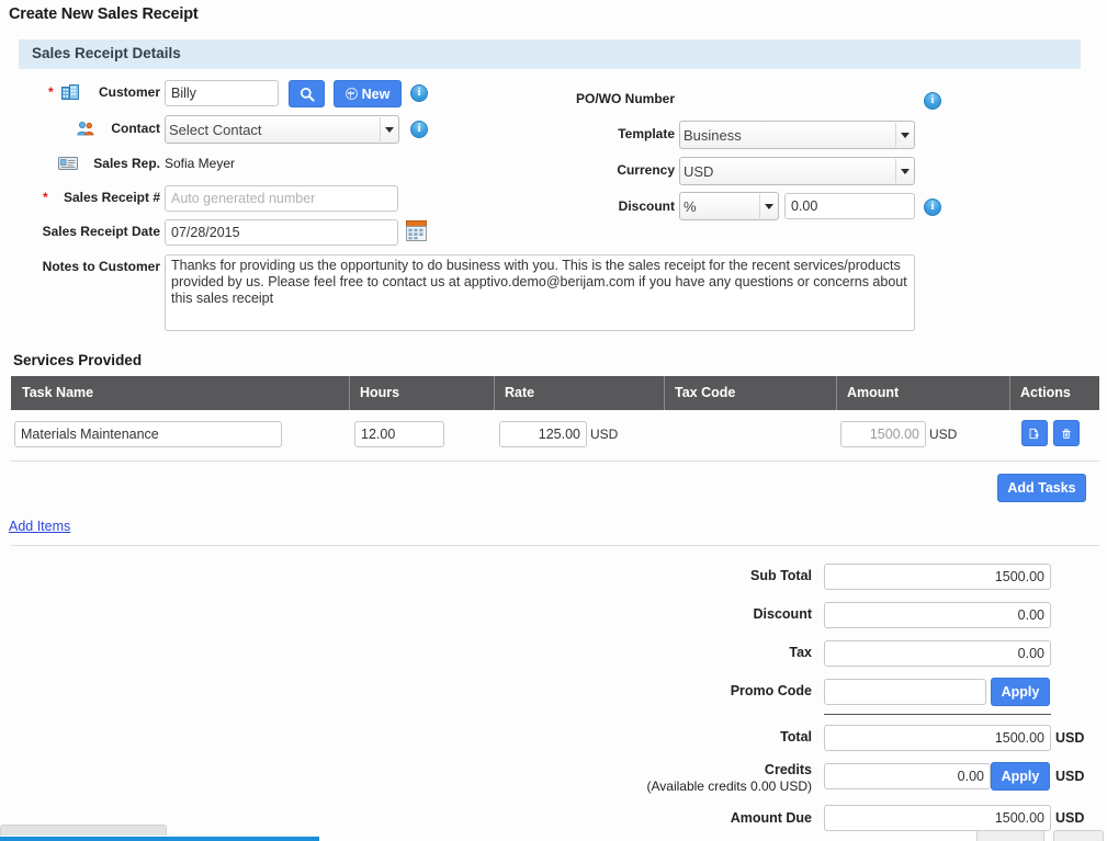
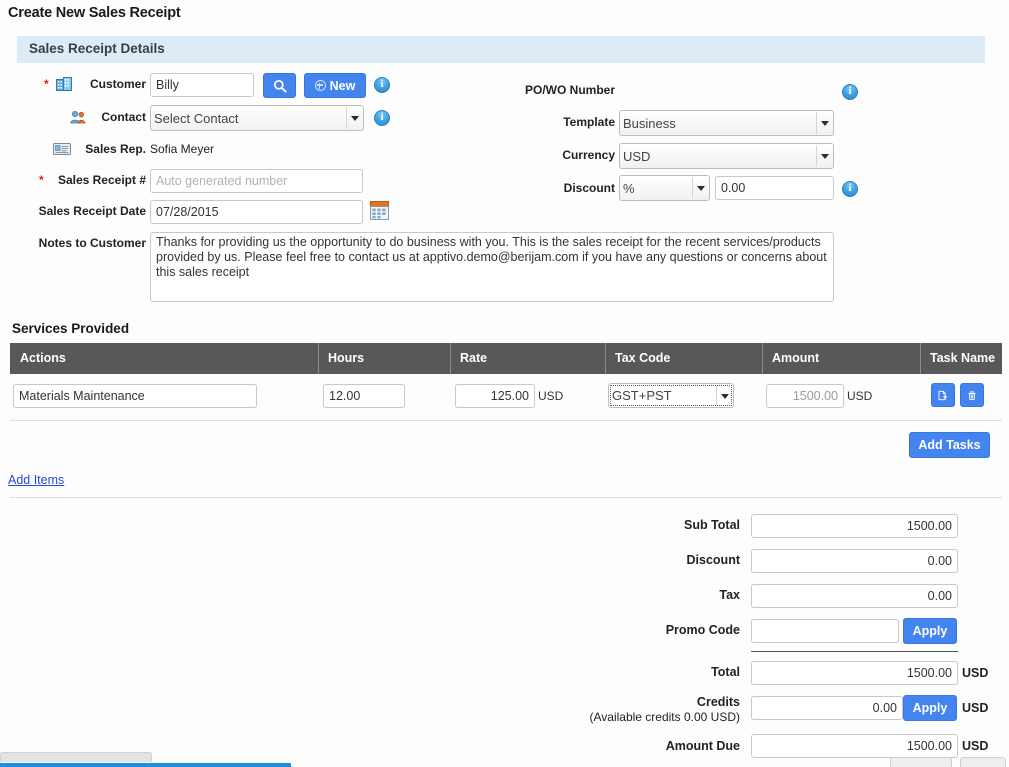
  Create New Sales Receipt
  Sales Receipt Details
  *
  Customer
  Billy
  New
  i
  Contact
  Select Contact
  i
  Sales Rep.
  Sofia Meyer
  *
  Sales Receipt #
  Auto generated number
  Sales Receipt Date
  07/28/2015
  Notes to Customer
  PO/WO Number
  i
  Template
  Business
  Currency
  USD
  Discount
  %
  0.00
  i
  Services Provided
- Task Name
+ Actions
  Hours
  Rate
  Tax Code
  Amount
- Actions
+ Task Name
  Materials Maintenance
  12.00
  125.00
  USD
+ GST+PST
  1500.00
  USD
  Add Tasks
  Add Items
  Sub Total
  1500.00
  Discount
  0.00
  Tax
  0.00
  Promo Code
  Apply
  Total
  1500.00
  USD
  Credits
  (Available credits 0.00 USD)
  0.00
  Apply
  USD
  Amount Due
  1500.00
  USD
